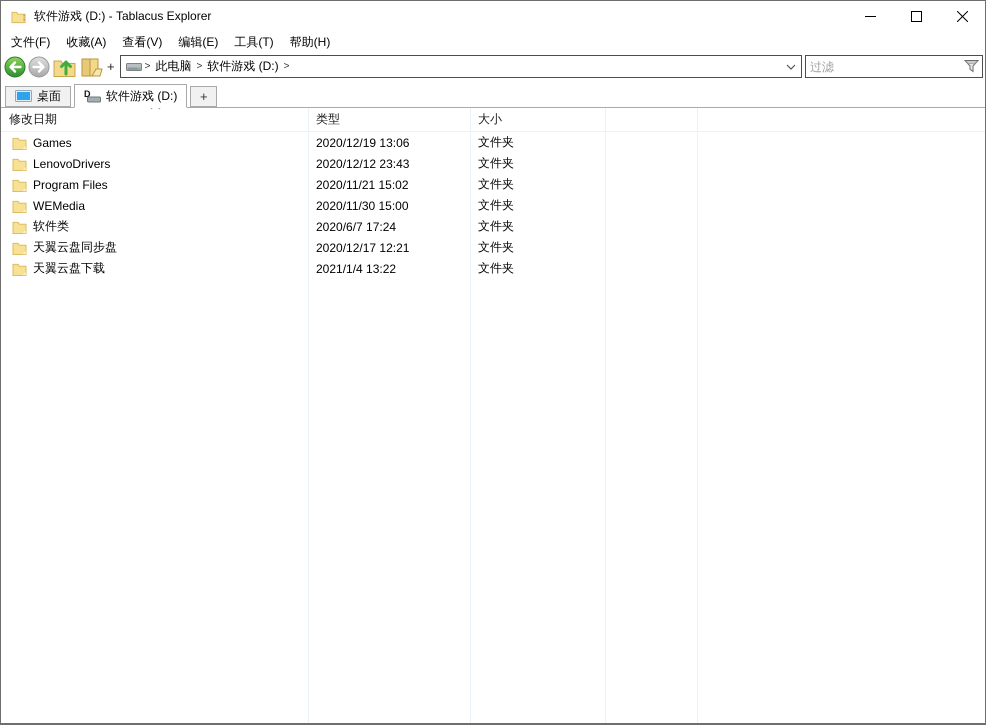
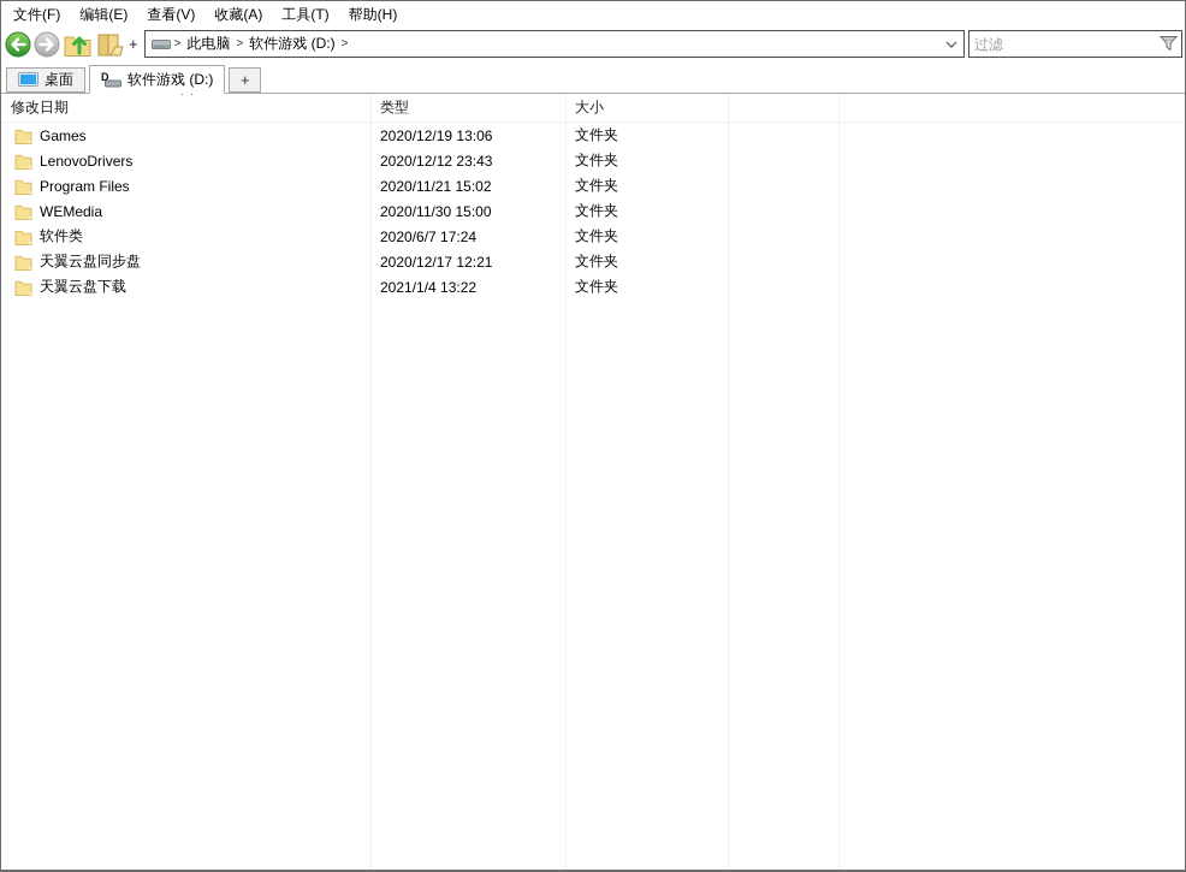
- 软件游戏 (D:) - Tablacus Explorer
  文件(F)
- 收藏(A)
+ 编辑(E)
  查看(V)
- 编辑(E)
+ 收藏(A)
  工具(T)
  帮助(H)
  +
  >
  此电脑
  >
  软件游戏 (D:)
  >
  过滤
  桌面
  D
  软件游戏 (D:)
  +
  修改日期
  类型
  大小
  Games
  2020/12/19 13:06
  文件夹
  LenovoDrivers
  2020/12/12 23:43
  文件夹
  Program Files
  2020/11/21 15:02
  文件夹
  WEMedia
  2020/11/30 15:00
  文件夹
  软件类
  2020/6/7 17:24
  文件夹
  天翼云盘同步盘
  2020/12/17 12:21
  文件夹
  天翼云盘下载
  2021/1/4 13:22
  文件夹
